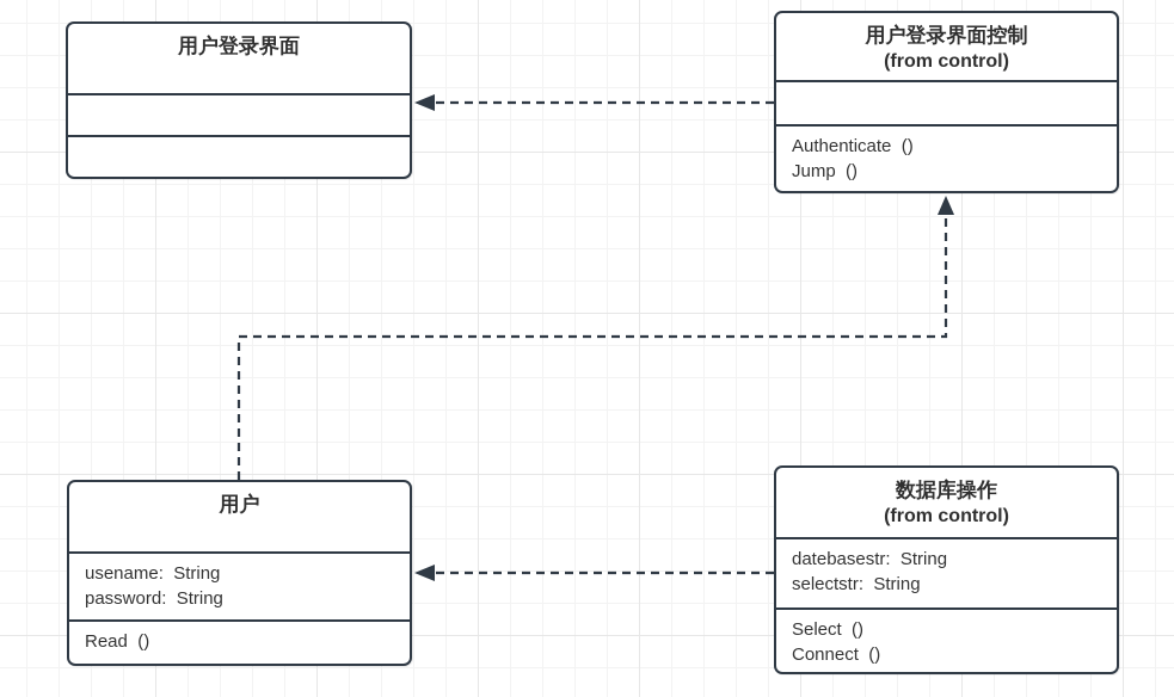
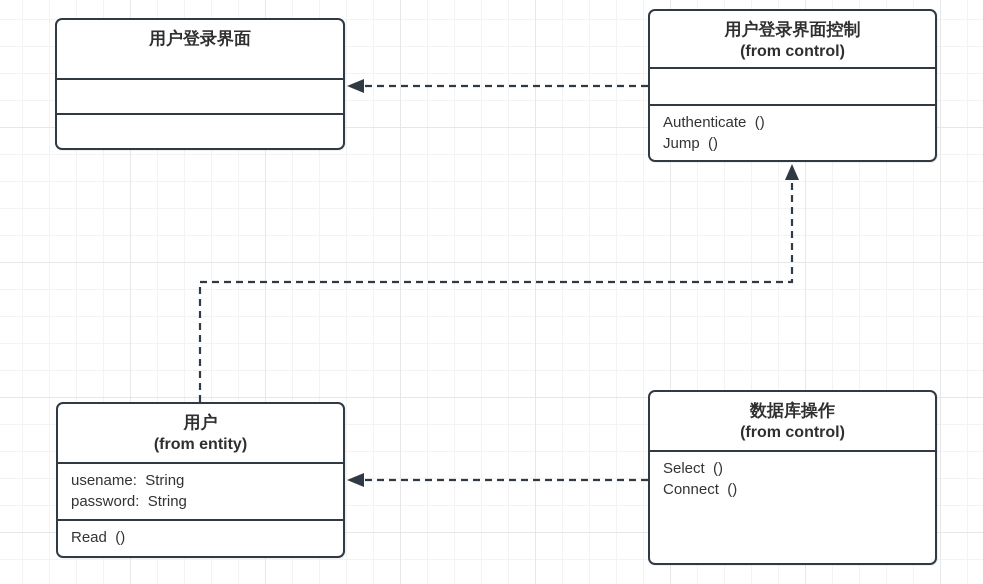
  用户登录界面
  用户登录界面控制
  (from control)
  Authenticate ()
  Jump ()
  用户
+ (from entity)
  usename: String
  password: String
  Read ()
  数据库操作
  (from control)
- datebasestr: String
- selectstr: String
  Select ()
  Connect ()
